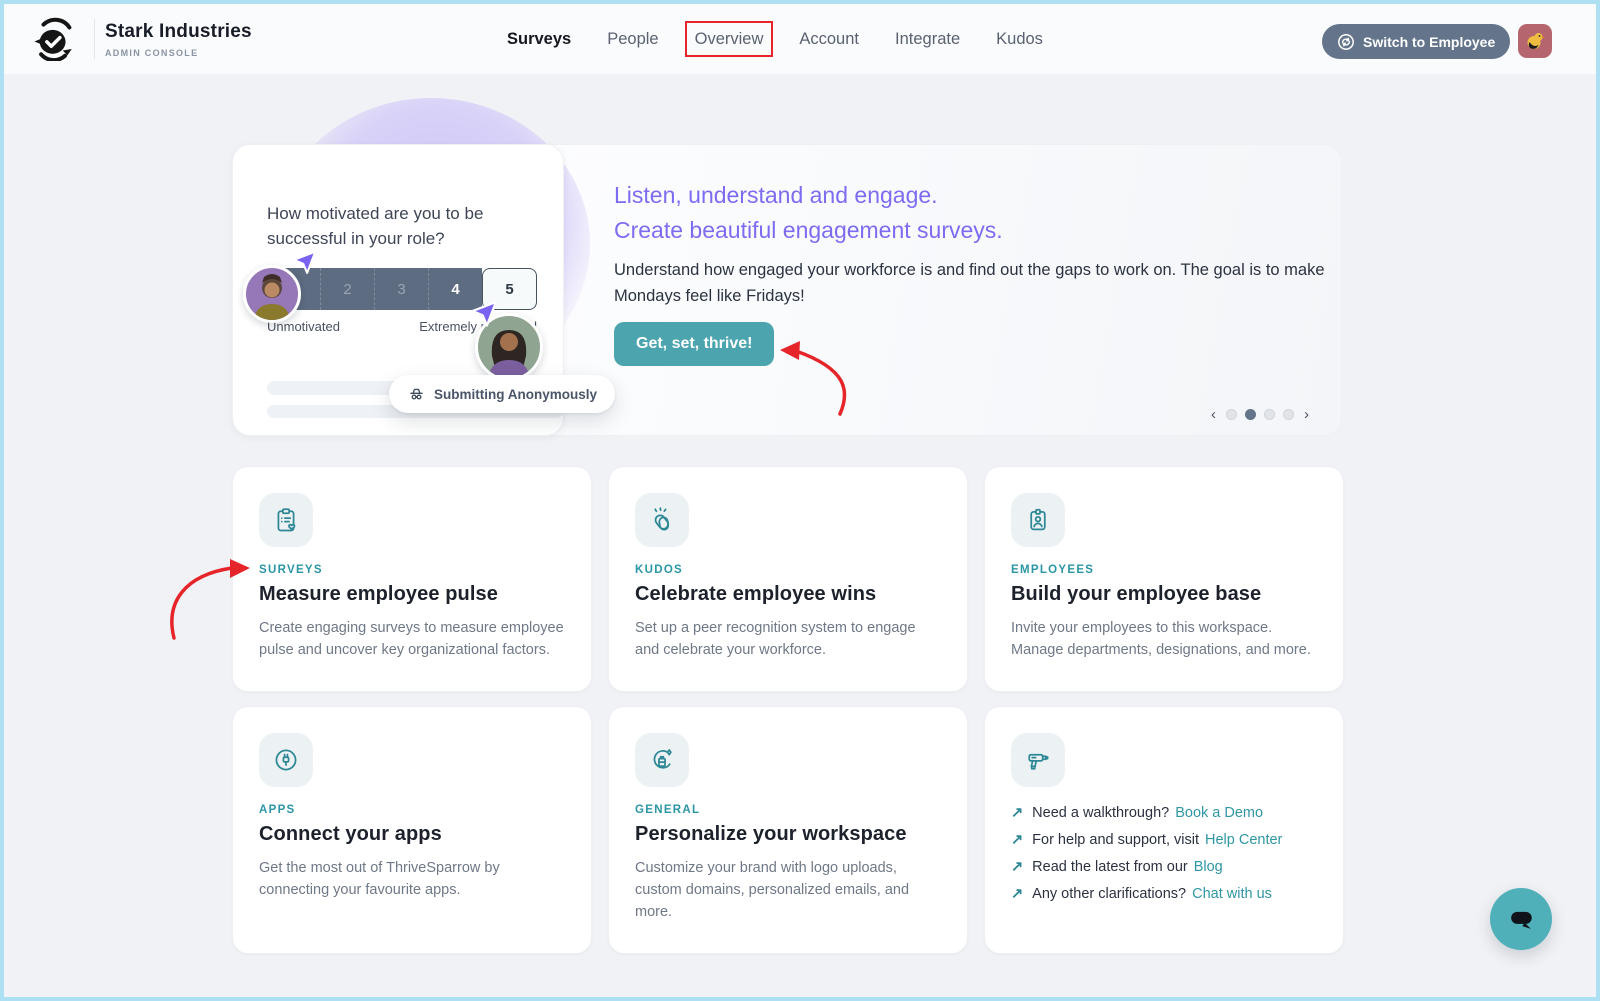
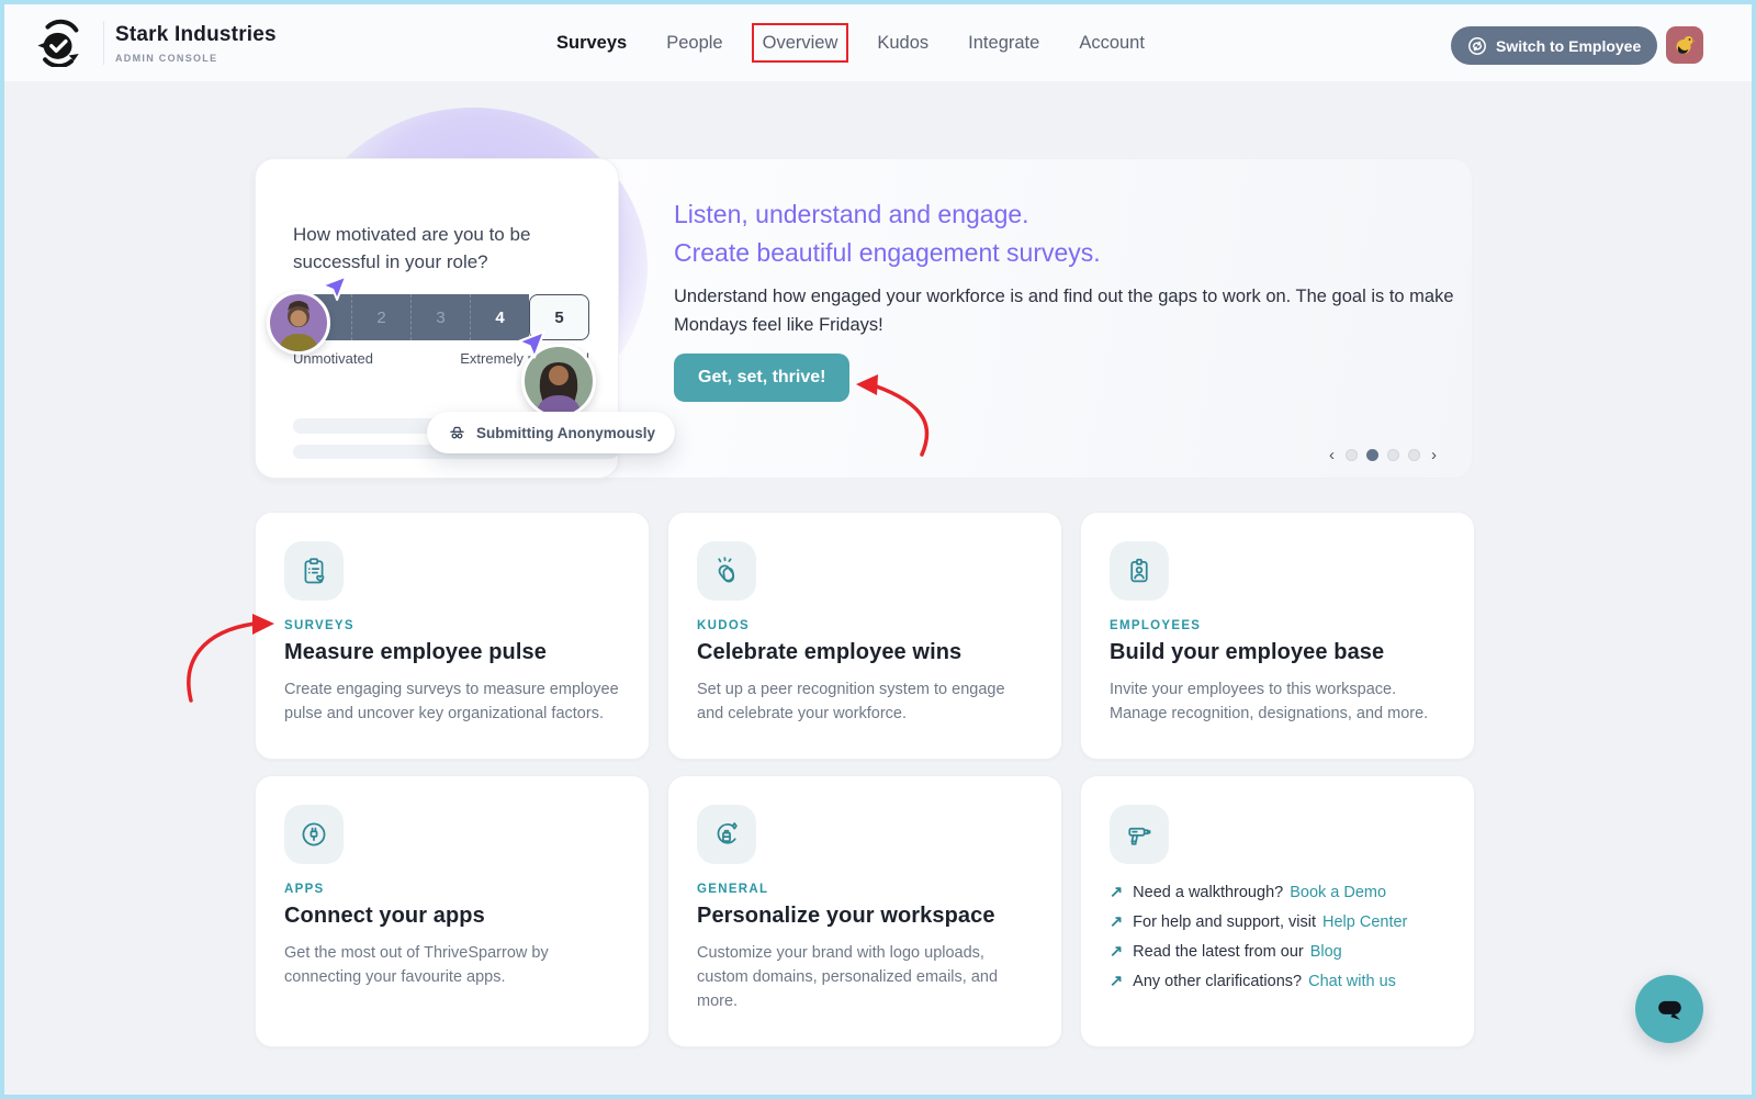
  Stark Industries
  ADMIN CONSOLE
  Surveys
  People
  Overview
- Account
+ Kudos
  Integrate
- Kudos
+ Account
  Switch to Employee
  How motivated are you to be successful in your role?
  2
  3
  4
  5
  Unmotivated
  Submitting Anonymously
  Listen, understand and engage.
  Create beautiful engagement surveys.
  Understand how engaged your workforce is and find out the gaps to work on. The goal is to make Mondays feel like Fridays!
  Get, set, thrive!
  SURVEYS
  Measure employee pulse
  Create engaging surveys to measure employee pulse and uncover key organizational factors.
  KUDOS
  Celebrate employee wins
  Set up a peer recognition system to engage and celebrate your workforce.
  EMPLOYEES
  Build your employee base
- Invite your employees to this workspace. Manage departments, designations, and more.
+ Invite your employees to this workspace. Manage recognition, designations, and more.
  APPS
  Connect your apps
  Get the most out of ThriveSparrow by connecting your favourite apps.
  GENERAL
  Personalize your workspace
  Customize your brand with logo uploads, custom domains, personalized emails, and more.
  Need a walkthrough?
  Book a Demo
  For help and support, visit
  Help Center
  Read the latest from our
  Blog
  Any other clarifications?
  Chat with us
